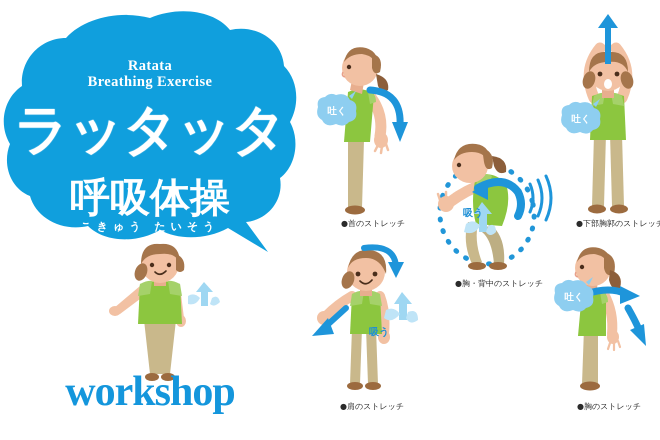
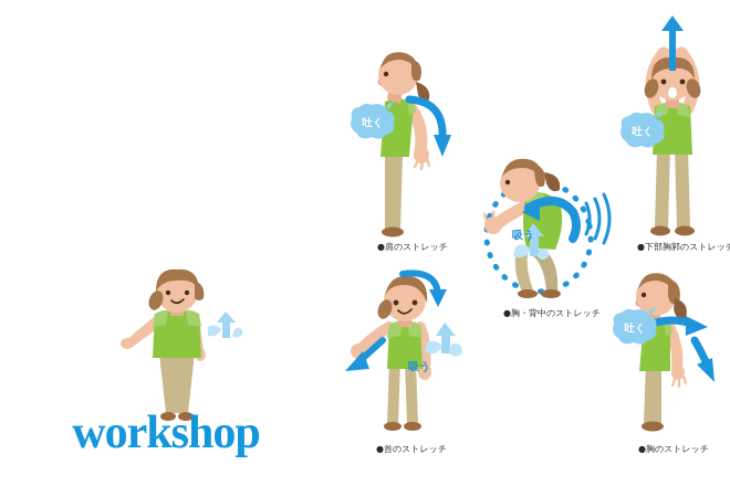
- Ratata
- Breathing Exercise
- ラッタッタ
- 呼吸体操
- こきゅう たいそう
  workshop
  吐く
- ●首のストレッチ
+ ●肩のストレッチ
  吐く
  ●下部胸郭のストレッ
  吸う
  ●胸・背中のストレッチ
  吸う
- ●肩のストレッチ
+ ●首のストレッチ
  吐く
  ●胸のストレッチ
